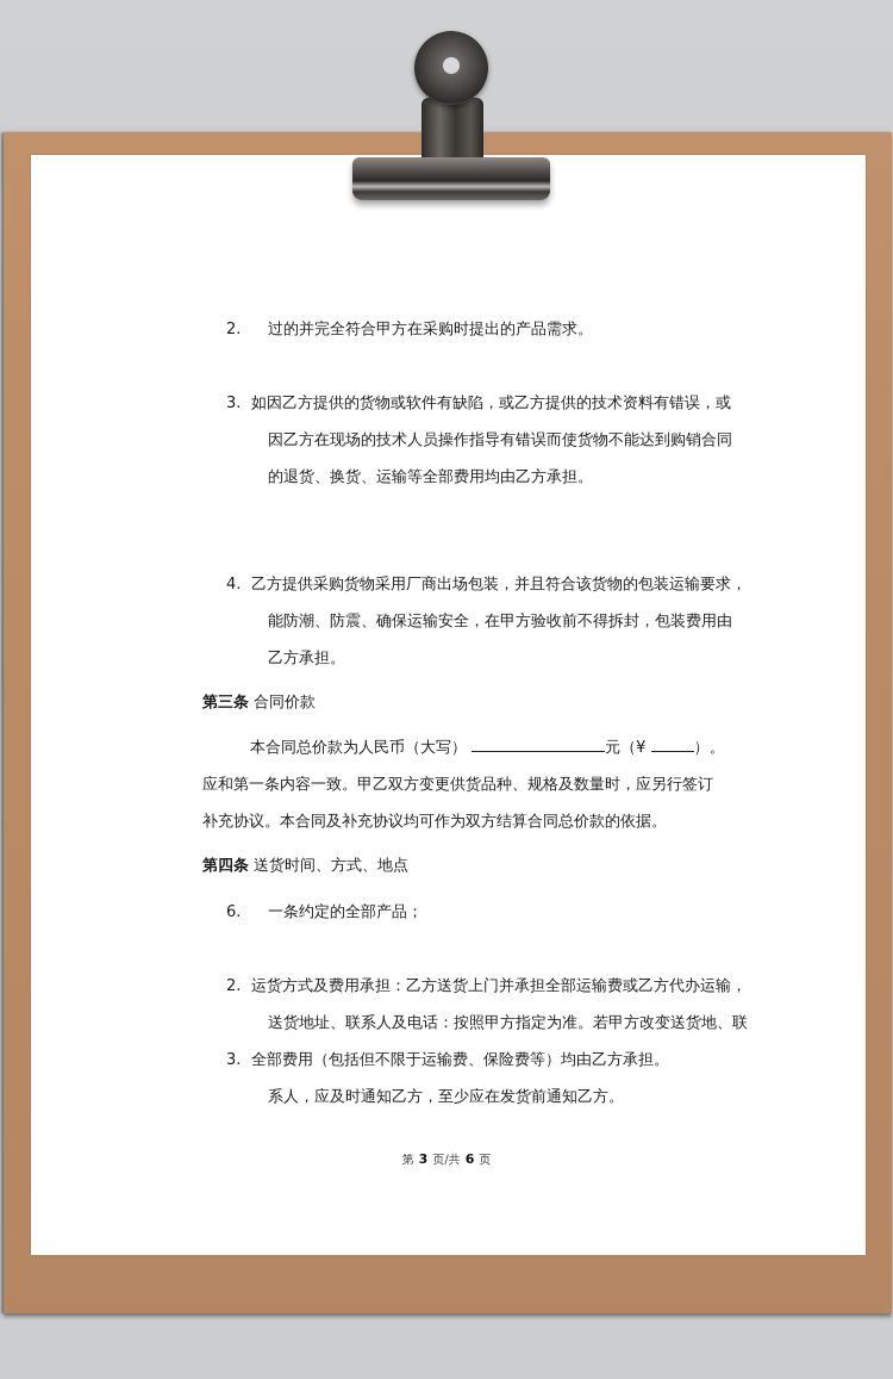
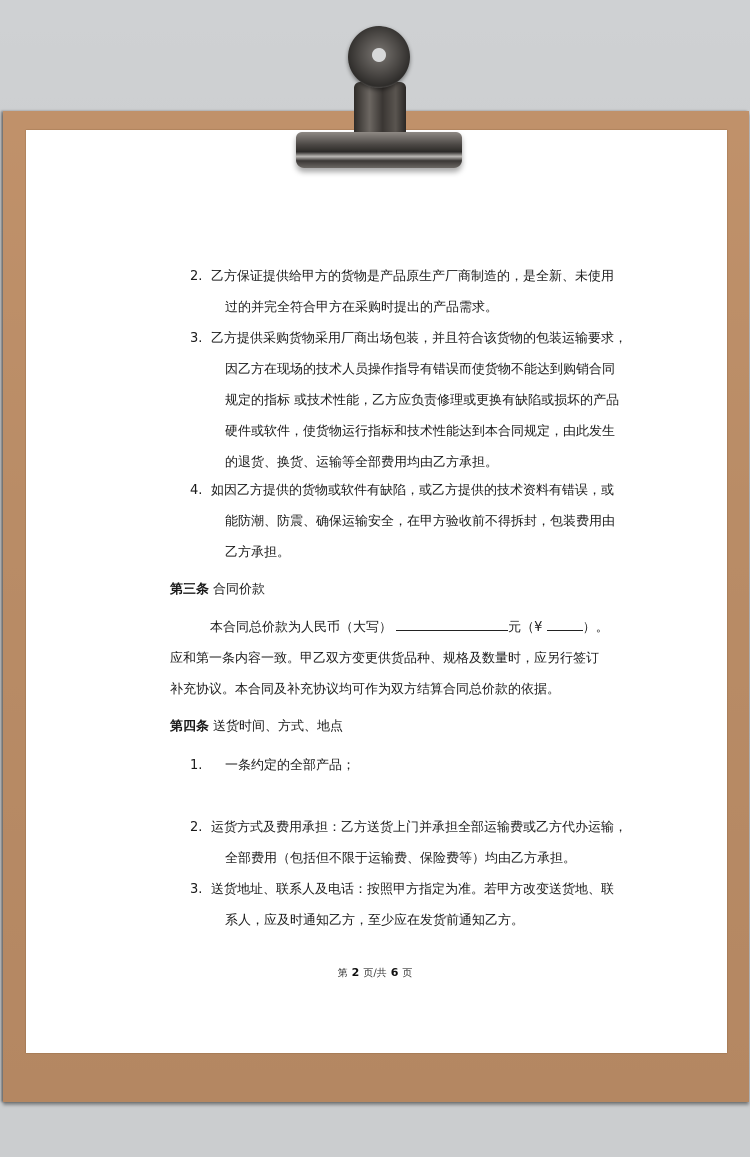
  2.
+ 乙方保证提供给甲方的货物是产品原生产厂商制造的，是全新、未使用
  过的并完全符合甲方在采购时提出的产品需求。
  3.
- 如因乙方提供的货物或软件有缺陷，或乙方提供的技术资料有错误，或
+ 乙方提供采购货物采用厂商出场包装，并且符合该货物的包装运输要求，
  因乙方在现场的技术人员操作指导有错误而使货物不能达到购销合同
+ 规定的指标 或技术性能，乙方应负责修理或更换有缺陷或损坏的产品
+ 硬件或软件，使货物运行指标和技术性能达到本合同规定，由此发生
  的退货、换货、运输等全部费用均由乙方承担。
  4.
- 乙方提供采购货物采用厂商出场包装，并且符合该货物的包装运输要求，
+ 如因乙方提供的货物或软件有缺陷，或乙方提供的技术资料有错误，或
  能防潮、防震、确保运输安全，在甲方验收前不得拆封，包装费用由
  乙方承担。
  第三条 合同价款
  本合同总价款为人民币（大写） 元（¥ ）。
  应和第一条内容一致。甲乙双方变更供货品种、规格及数量时，应另行签订
  补充协议。本合同及补充协议均可作为双方结算合同总价款的依据。
  第四条 送货时间、方式、地点
- 6.
+ 1.
  一条约定的全部产品；
  2.
  运货方式及费用承担：乙方送货上门并承担全部运输费或乙方代办运输，
- 送货地址、联系人及电话：按照甲方指定为准。若甲方改变送货地、联
+ 全部费用（包括但不限于运输费、保险费等）均由乙方承担。
  3.
- 全部费用（包括但不限于运输费、保险费等）均由乙方承担。
+ 送货地址、联系人及电话：按照甲方指定为准。若甲方改变送货地、联
  系人，应及时通知乙方，至少应在发货前通知乙方。
- 第 3 页/共 6 页
+ 第 2 页/共 6 页
